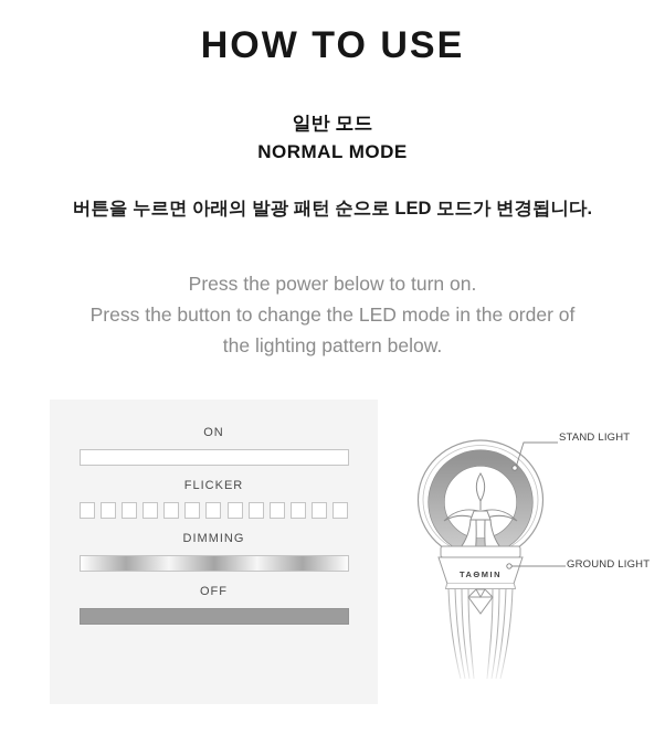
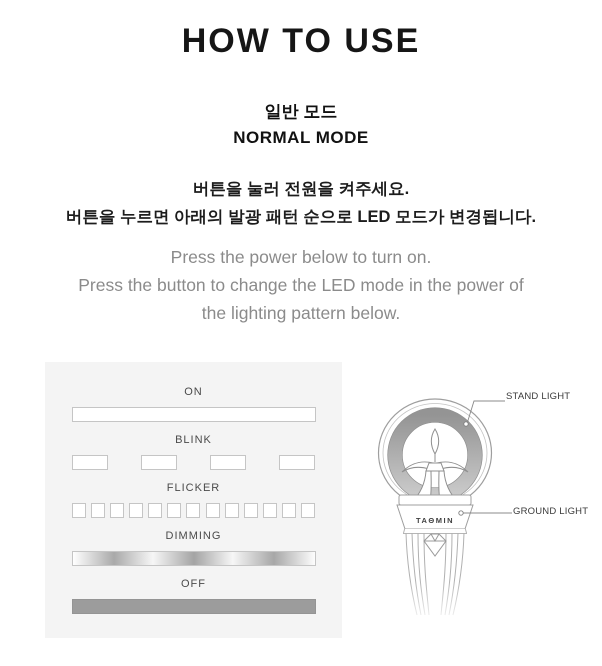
  HOW TO USE
  일반 모드
  NORMAL MODE
+ 버튼을 눌러 전원을 켜주세요.
  버튼을 누르면 아래의 발광 패턴 순으로 LED 모드가 변경됩니다.
  Press the power below to turn on.
- Press the button to change the LED mode in the order of
+ Press the button to change the LED mode in the power of
  the lighting pattern below.
  ON
+ BLINK
  FLICKER
  DIMMING
  OFF
  TAΘMIN
  STAND LIGHT
  GROUND LIGHT
